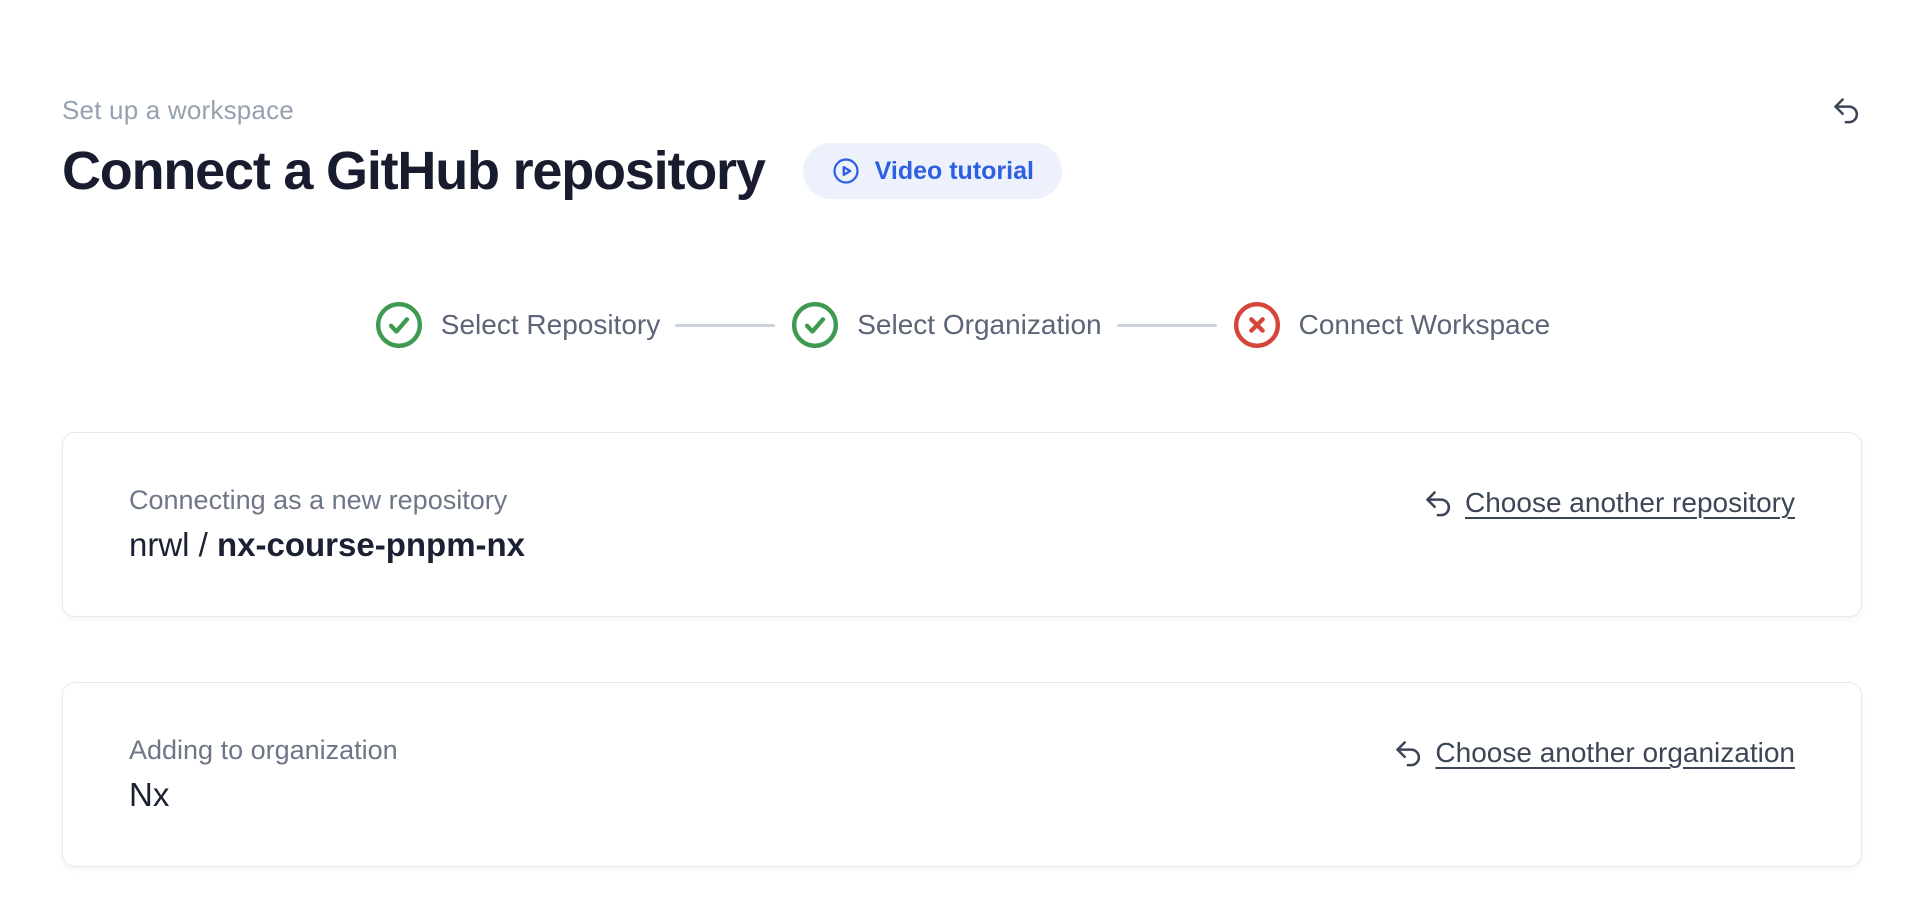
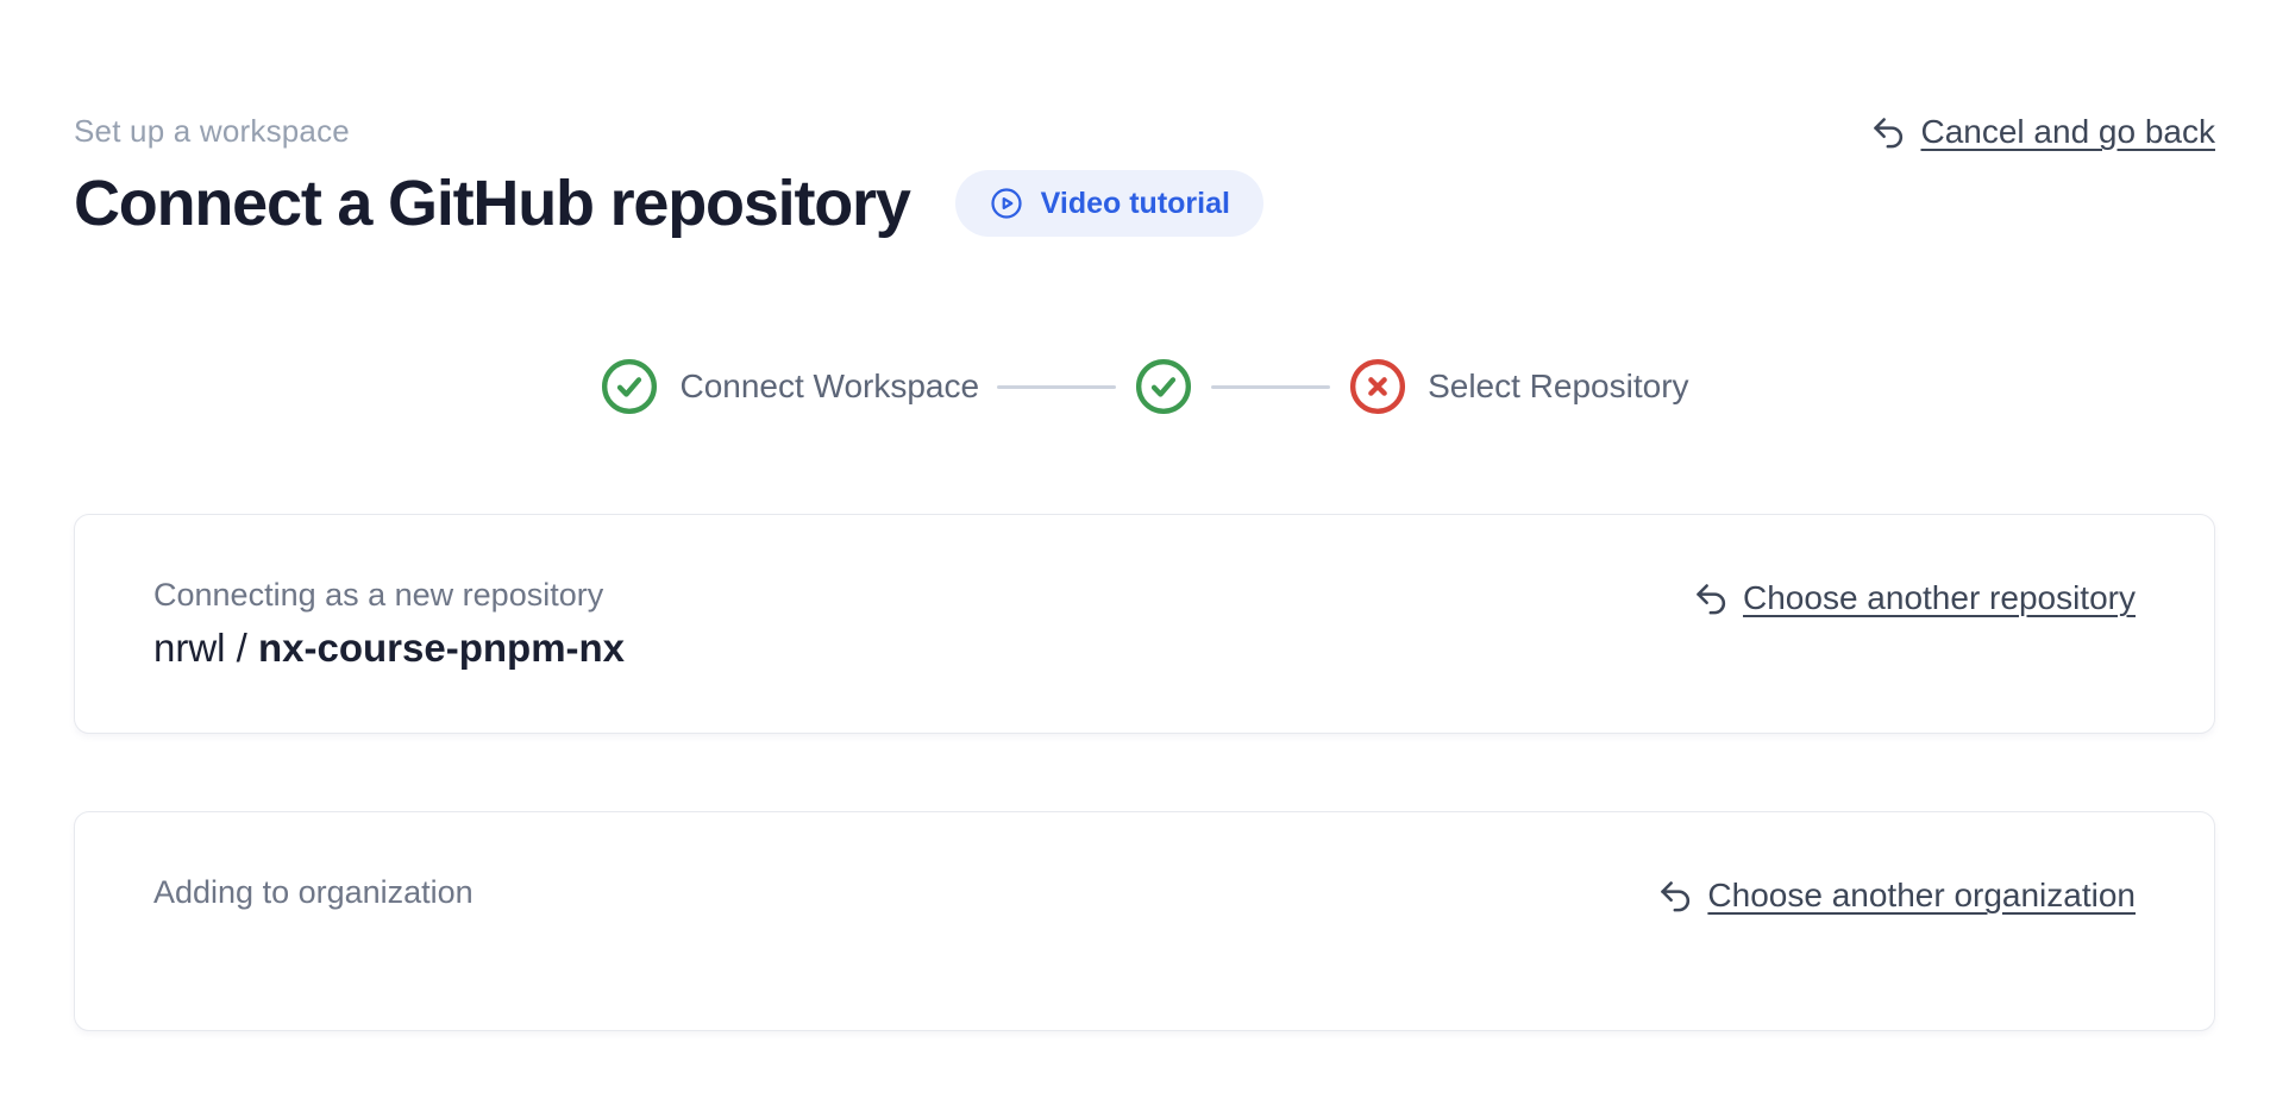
  Set up a workspace
  Connect a GitHub repository
  Video tutorial
+ Cancel and go back
- Select Repository
+ Connect Workspace
- Select Organization
- Connect Workspace
+ Select Repository
  Connecting as a new repository
  nrwl / nx-course-pnpm-nx
  Choose another repository
  Adding to organization
- Nx
  Choose another organization
